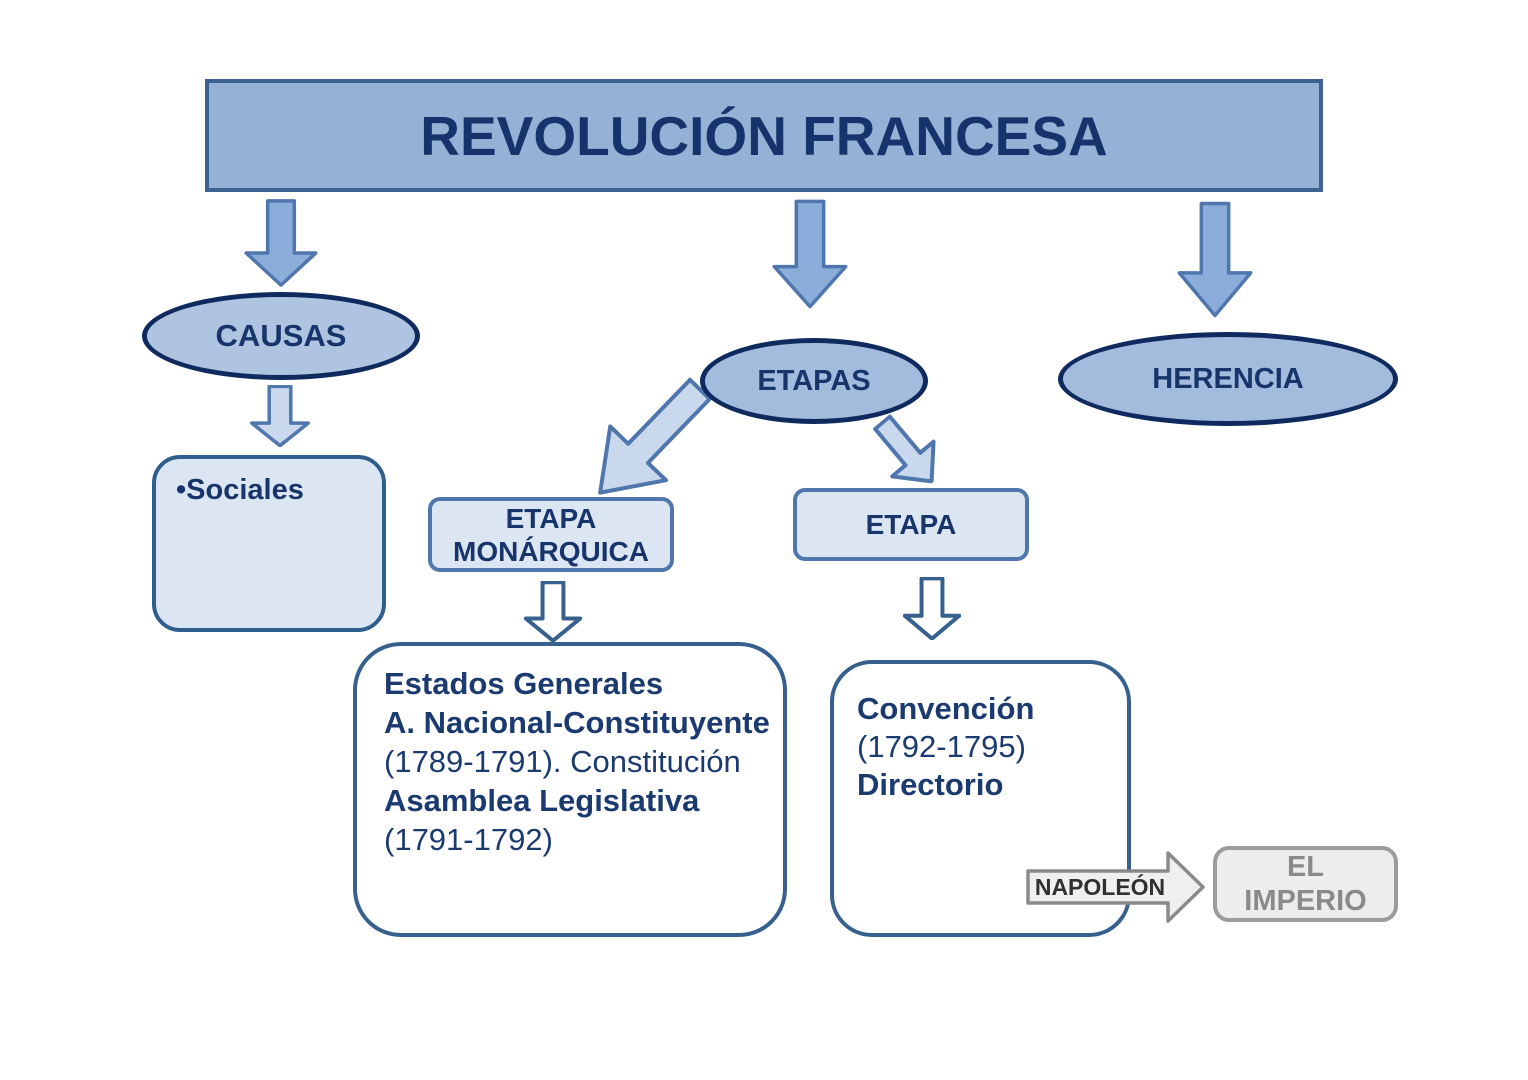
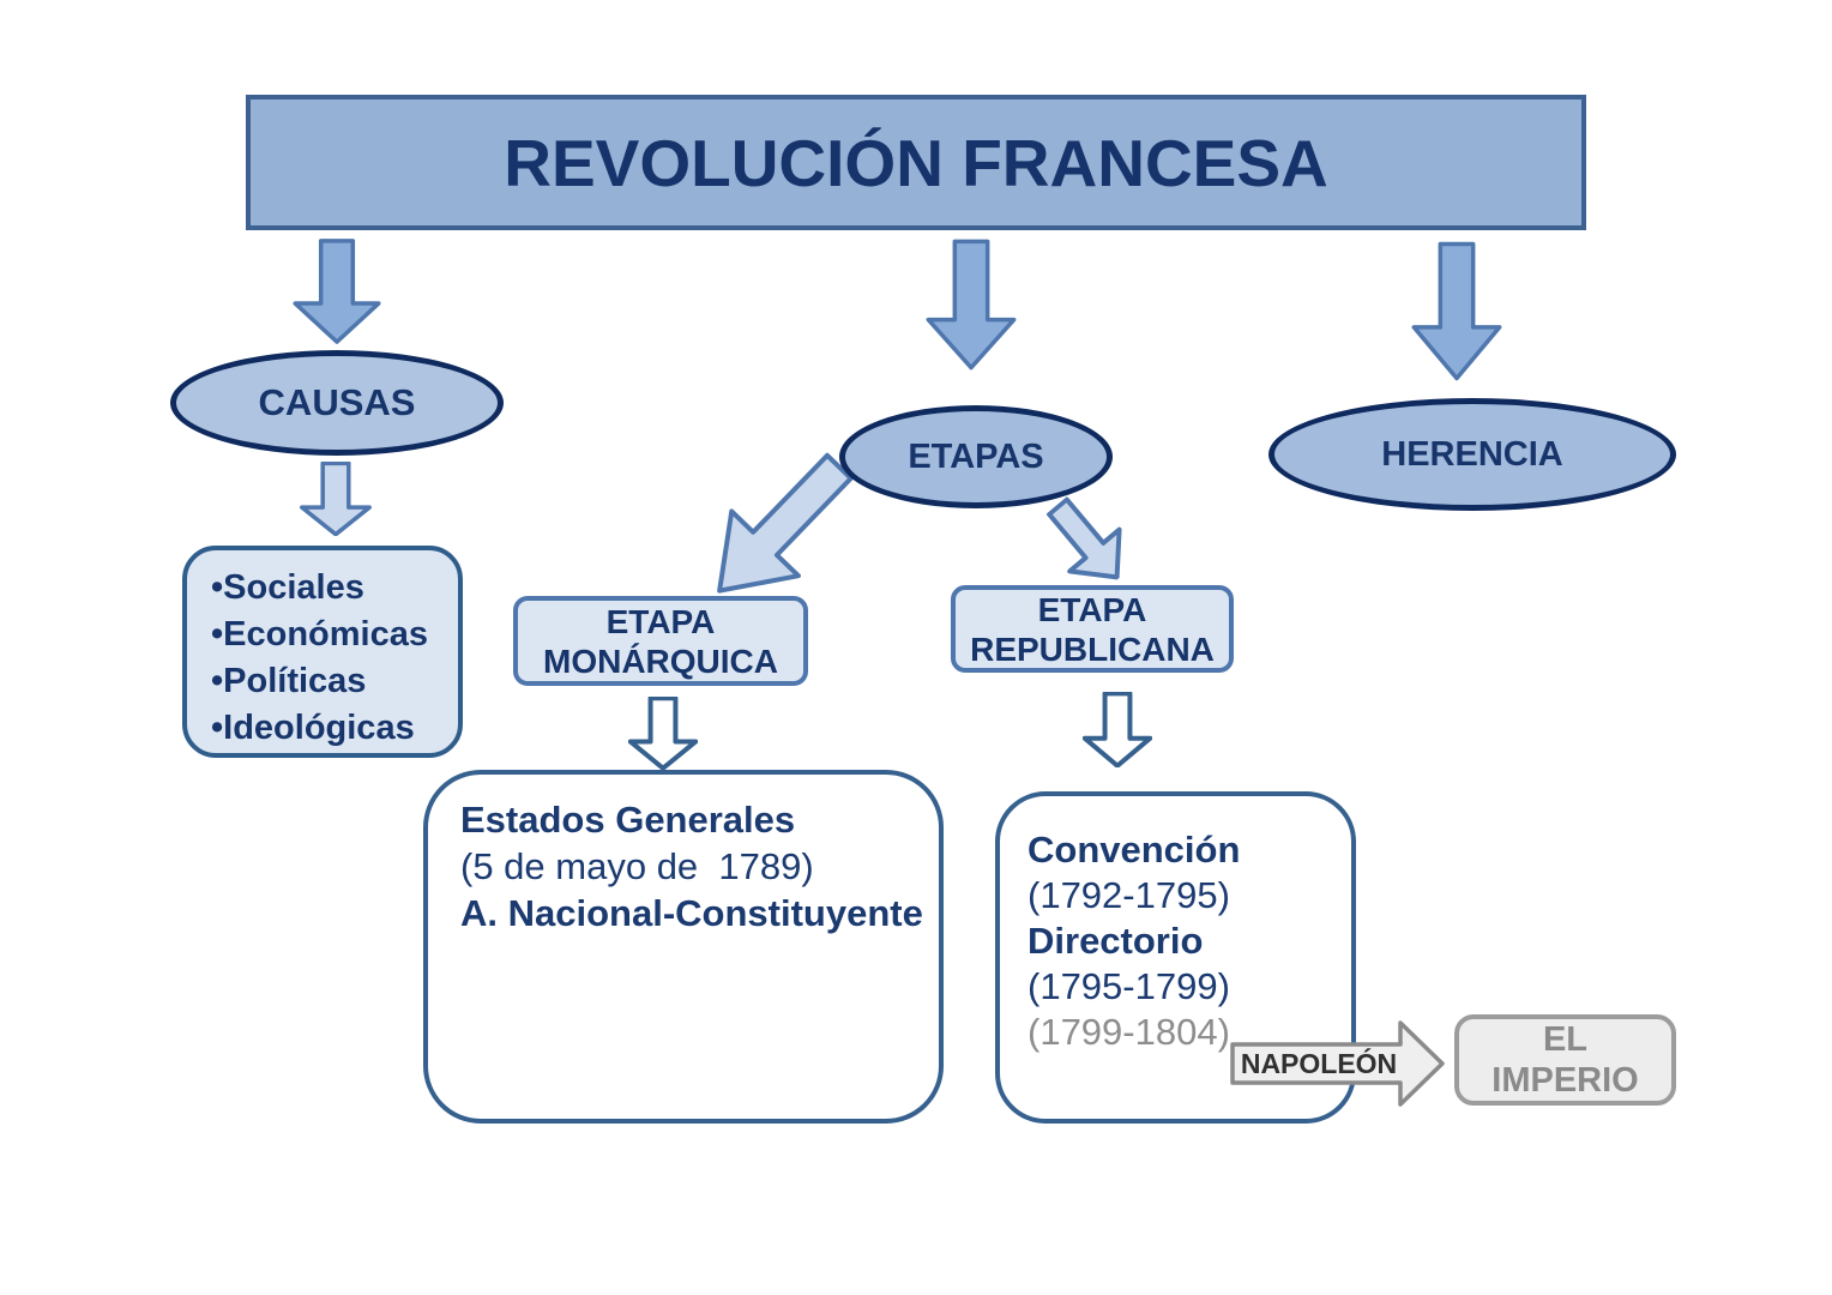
  REVOLUCIÓN FRANCESA
  CAUSAS
  ETAPAS
  HERENCIA
  •Sociales
+ •Económicas
+ •Políticas
+ •Ideológicas
  ETAPA
  MONÁRQUICA
  ETAPA
+ REPUBLICANA
  Estados Generales
+ (5 de mayo de 1789)
  A. Nacional-Constituyente
- (1789-1791). Constitución
- Asamblea Legislativa
- (1791-1792)
  Convención
  (1792-1795)
  Directorio
+ (1795-1799)
+ (1799-1804)
  NAPOLEÓN
  EL
  IMPERIO
